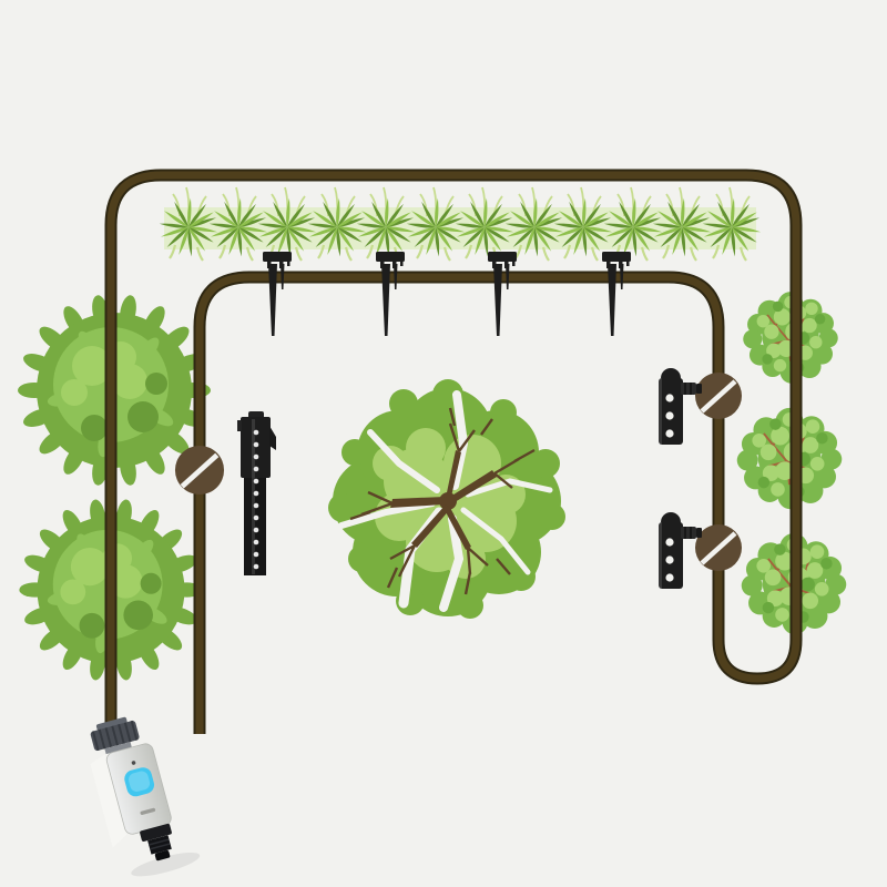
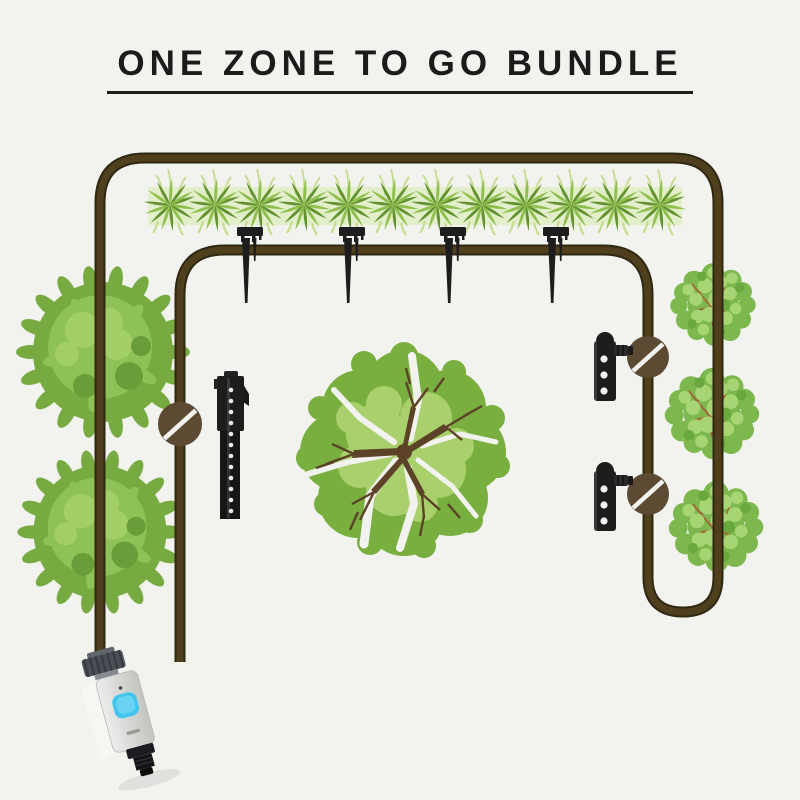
+ ONE ZONE TO GO BUNDLE
